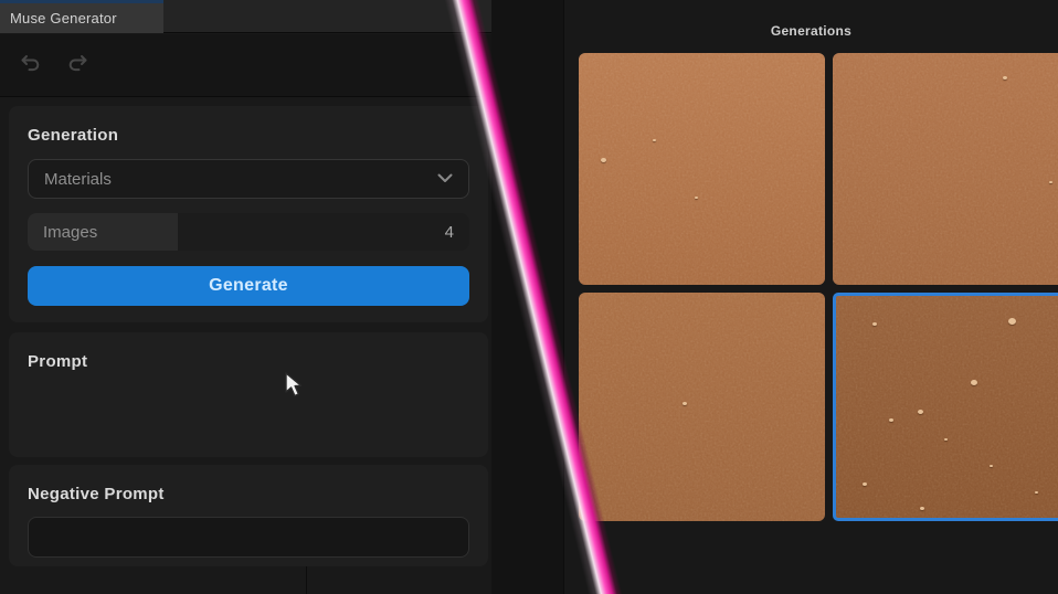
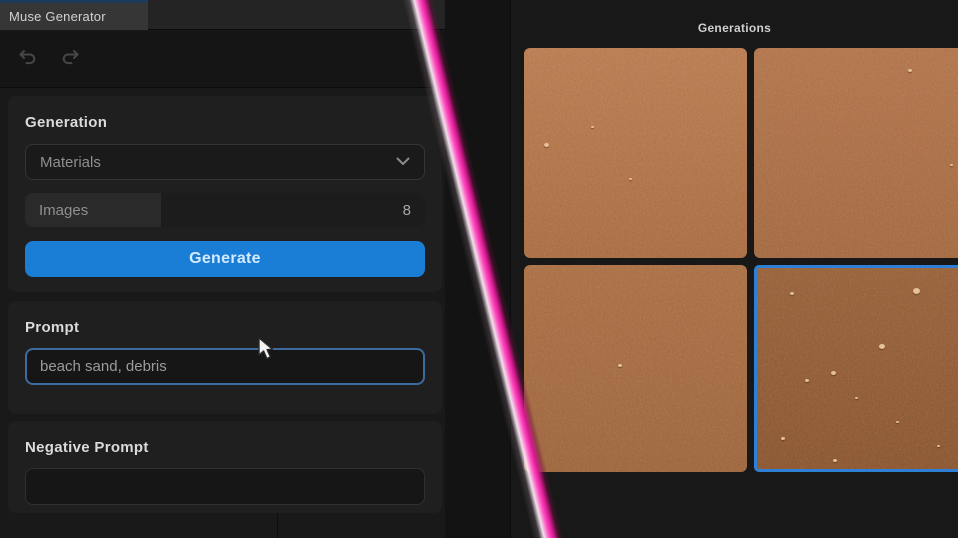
  Muse Generator
  Generation
  Materials
  Images
- 4
+ 8
  Generate
  Prompt
+ beach sand, debris
  Negative Prompt
  Generations
